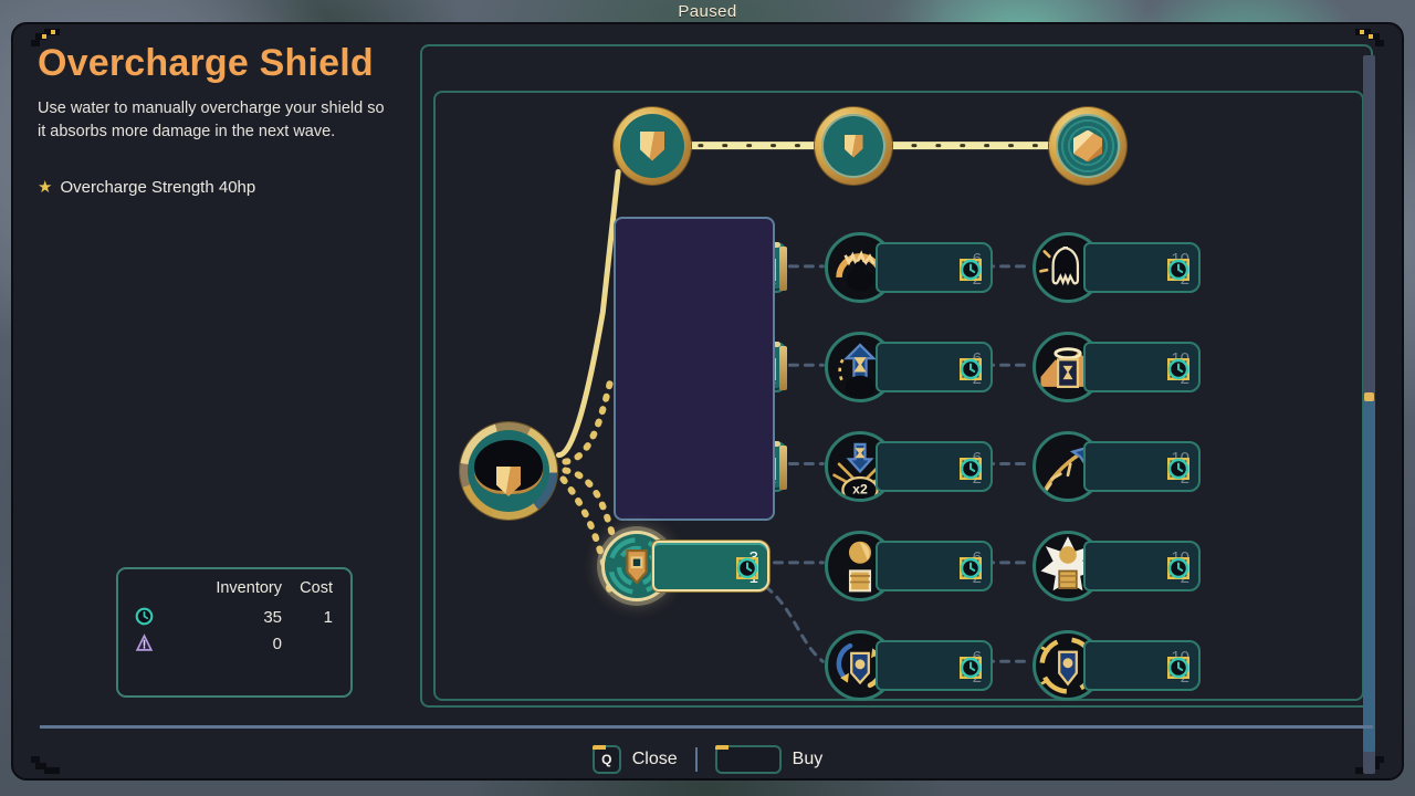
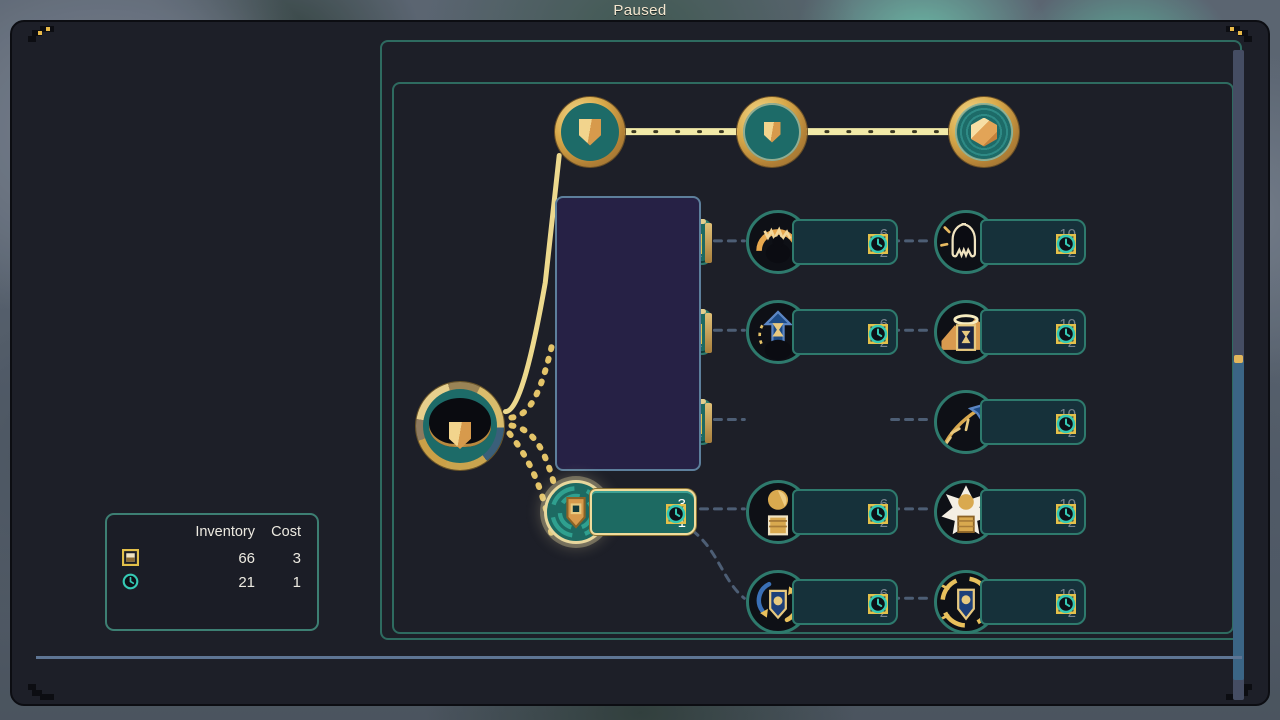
  Paused
- Overcharge Shield
- Use water to manually overcharge your shield so it absorbs more damage in the next wave.
- ★
- Overcharge Strength 40hp
  	Inventory	Cost
+ 	66	3
- 	35	1
+ 	21	1
- 	0
- x2
- Q
- Close
- Buy
